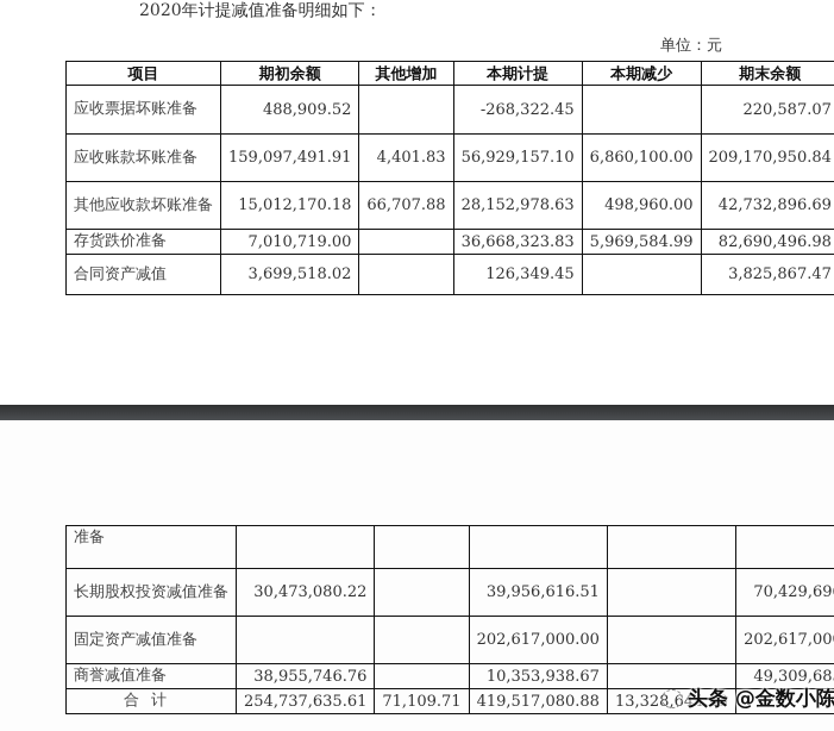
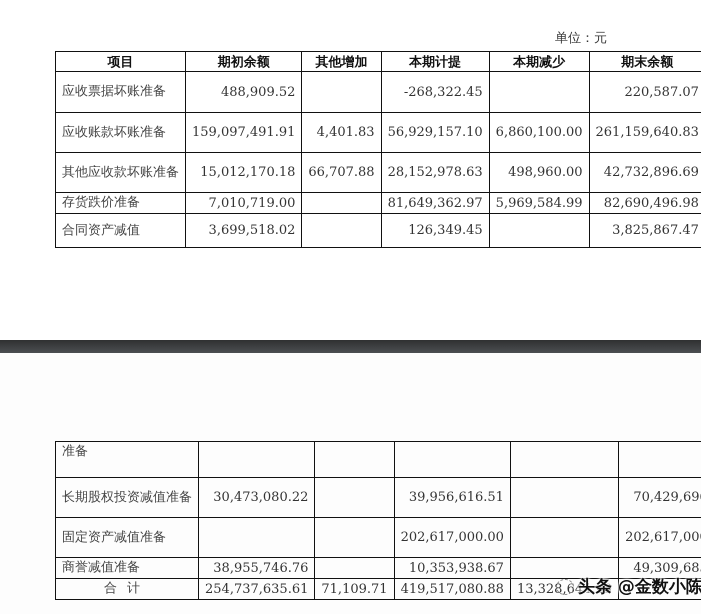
- 2020年计提减值准备明细如下：
  单位：元
  项目	期初余额	其他增加	本期计提	本期减少	期末余额
  应收票据坏账准备	488,909.52		-268,322.45		220,587.07
- 应收账款坏账准备	159,097,491.91	4,401.83	56,929,157.10	6,860,100.00	209,170,950.84
+ 应收账款坏账准备	159,097,491.91	4,401.83	56,929,157.10	6,860,100.00	261,159,640.83
  其他应收款坏账准备	15,012,170.18	66,707.88	28,152,978.63	498,960.00	42,732,896.69
- 存货跌价准备	7,010,719.00		36,668,323.83	5,969,584.99	82,690,496.98
+ 存货跌价准备	7,010,719.00		81,649,362.97	5,969,584.99	82,690,496.98
  合同资产减值	3,699,518.02		126,349.45		3,825,867.47
  准备
  长期股权投资减值准备	30,473,080.22		39,956,616.51		70,429,69
  固定资产减值准备			202,617,000.00		202,617,00
  商誉减值准备	38,955,746.76		10,353,938.67		49,309,68
  合计	254,737,635.61	71,109.71	419,517,080.88	13,328,644.99
  头条 @金数小陈
